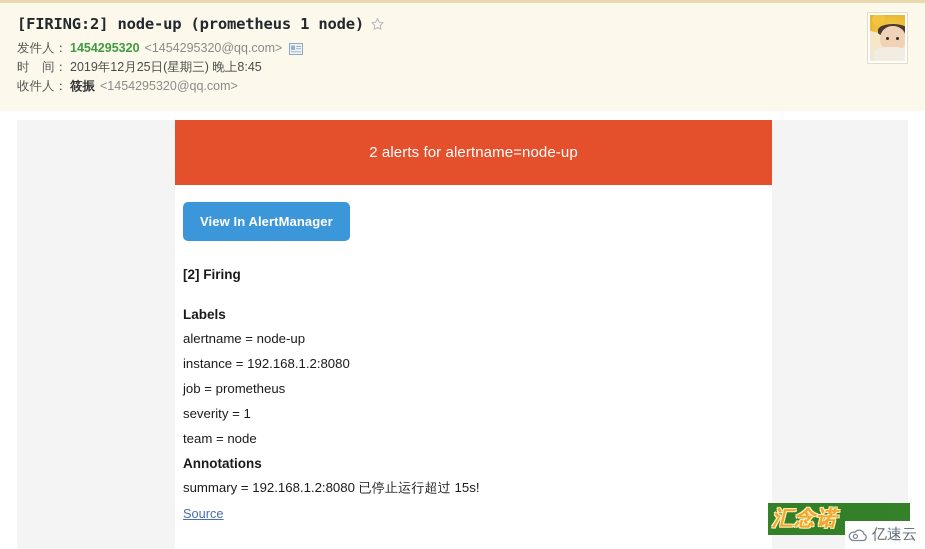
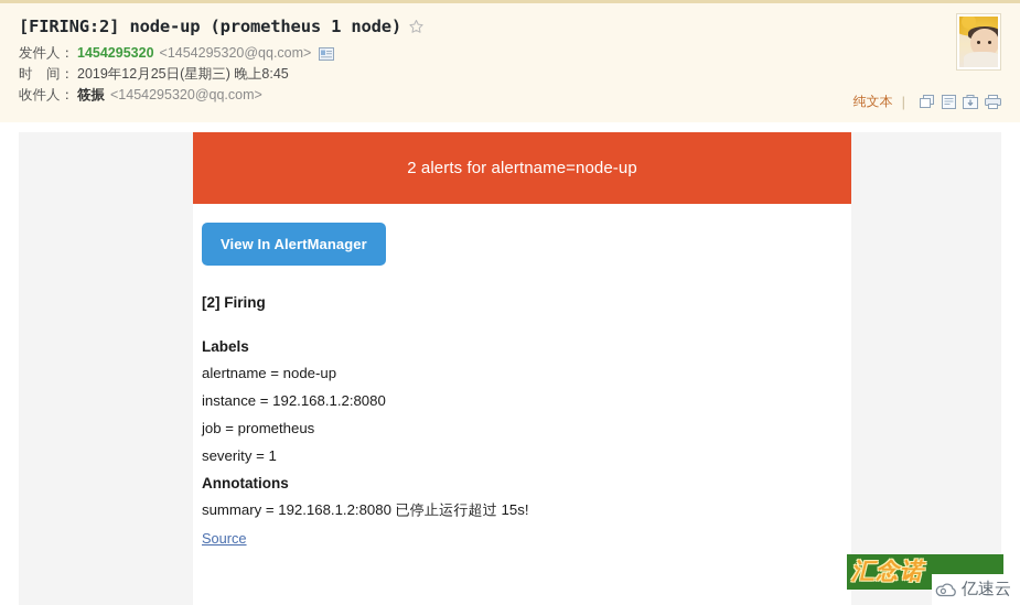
  [FIRING:2] node-up (prometheus 1 node)
  发件人：
  1454295320
  <1454295320@qq.com>
  时 间：
  2019年12月25日(星期三) 晚上8:45
  收件人：
  筱振
  <1454295320@qq.com>
+ 纯文本
+ |
  2 alerts for alertname=node-up
  View In AlertManager
  [2] Firing
  Labels
  alertname = node-up
  instance = 192.168.1.2:8080
  job = prometheus
  severity = 1
- team = node
  Annotations
  summary = 192.168.1.2:8080 已停止运行超过 15s!
  Source
  汇念诺
  亿速云
